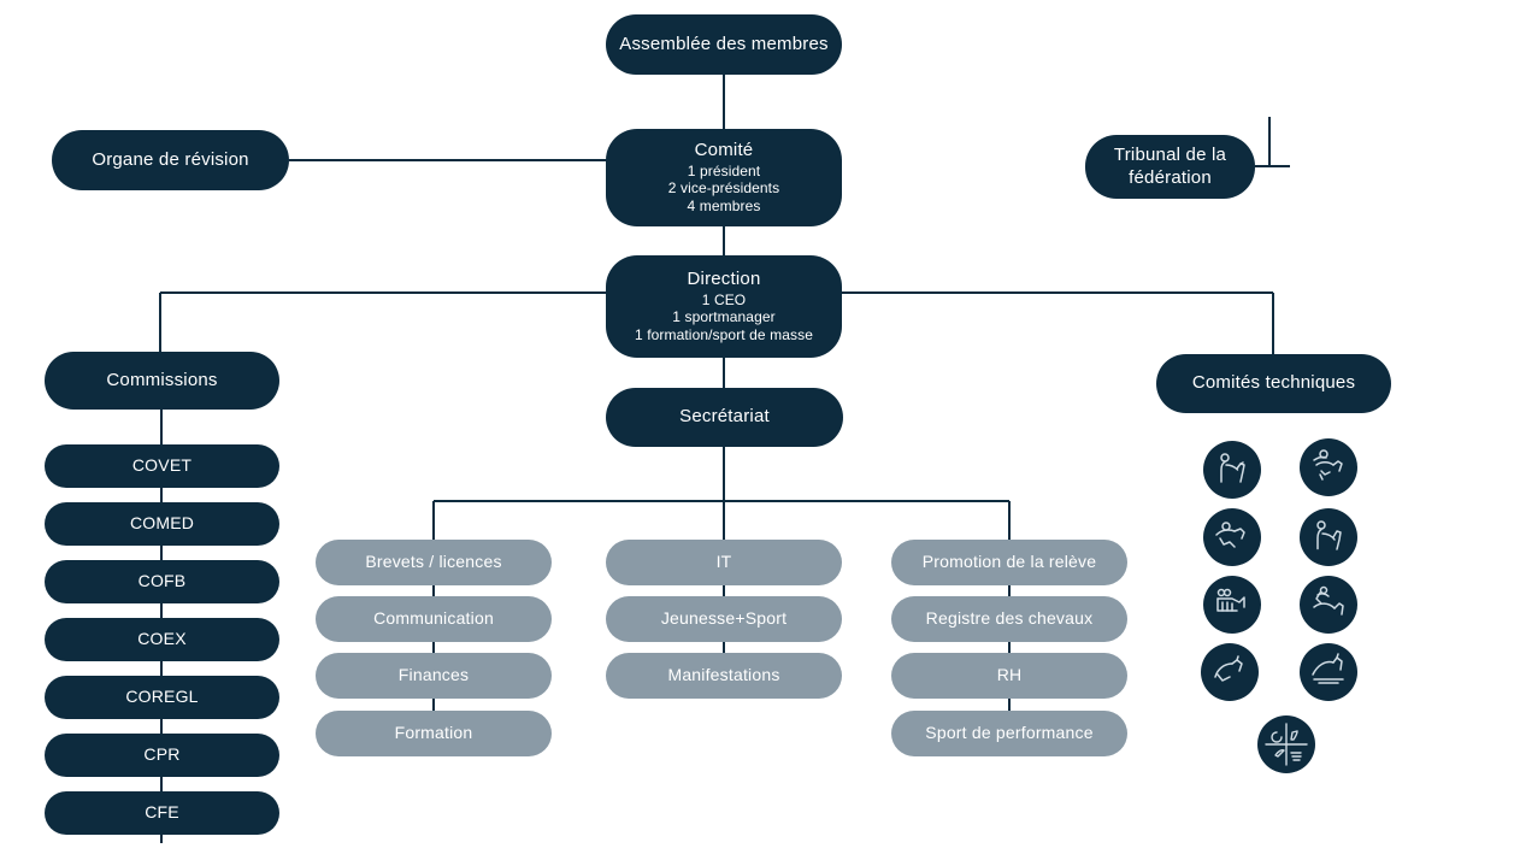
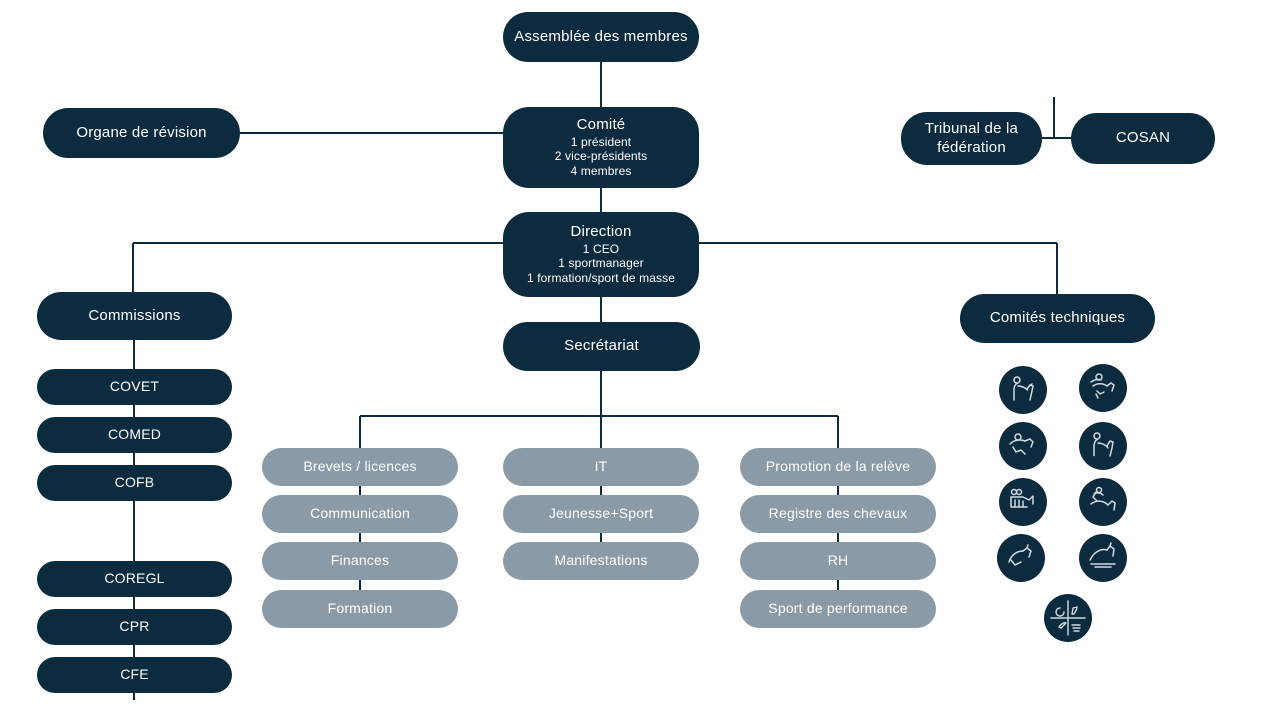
  Assemblée des membres
  Organe de révision
  Comité
  1 président
  2 vice-présidents
  4 membres
  Direction
  1 CEO
  1 sportmanager
  1 formation/sport de masse
  Secrétariat
  Tribunal de la fédération
+ COSAN
  Commissions
  COVET
  COMED
  COFB
- COEX
  COREGL
  CPR
  CFE
  Brevets / licences
  Communication
  Finances
  Formation
  IT
  Jeunesse+Sport
  Manifestations
  Promotion de la relève
  Registre des chevaux
  RH
  Sport de performance
  Comités techniques
